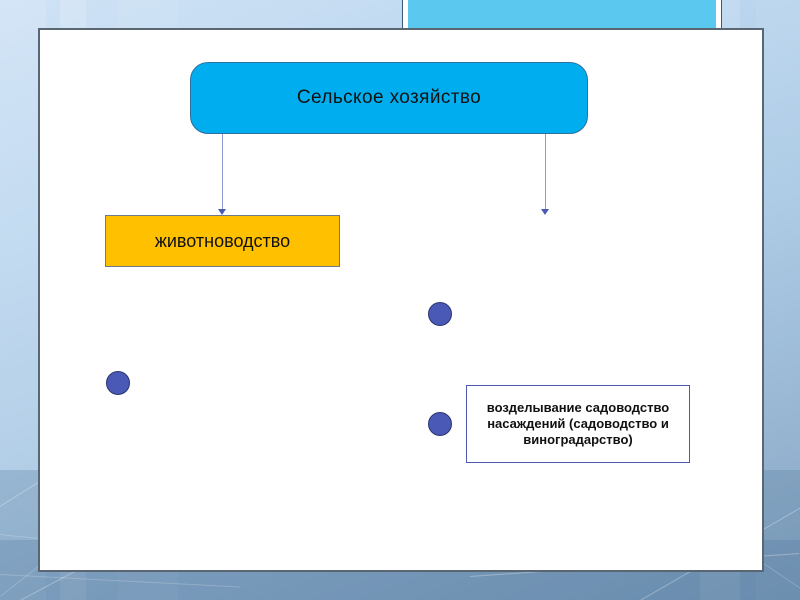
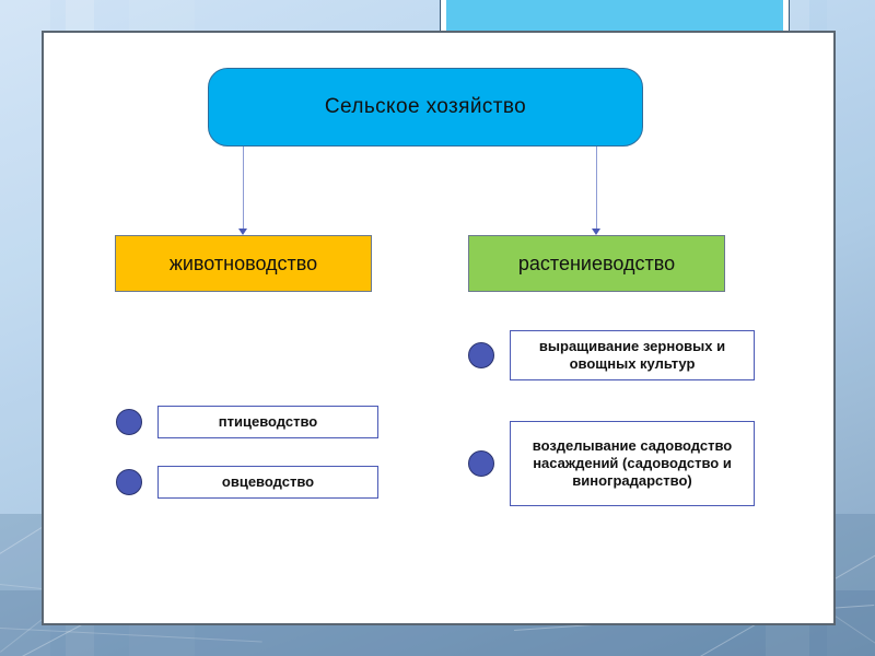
  Сельское хозяйство
  животноводство
+ растениеводство
+ птицеводство
+ овцеводство
+ выращивание зерновых и овощных культур
  возделывание садоводство насаждений (садоводство и виноградарство)
